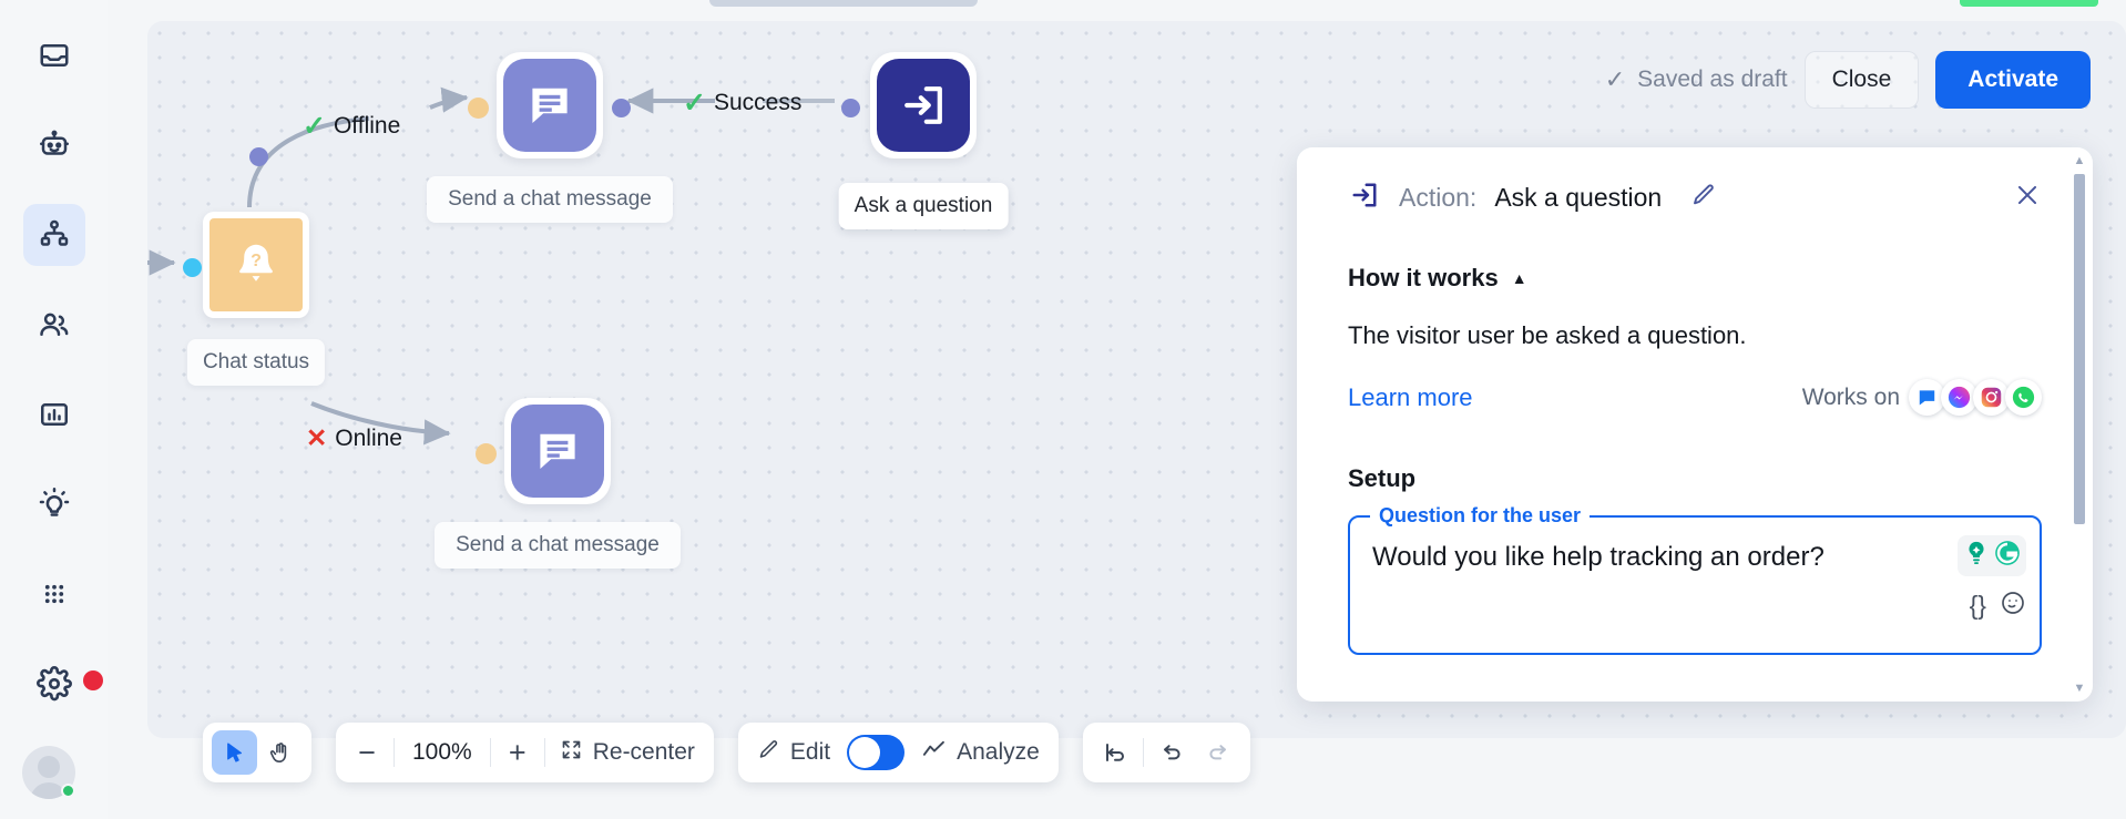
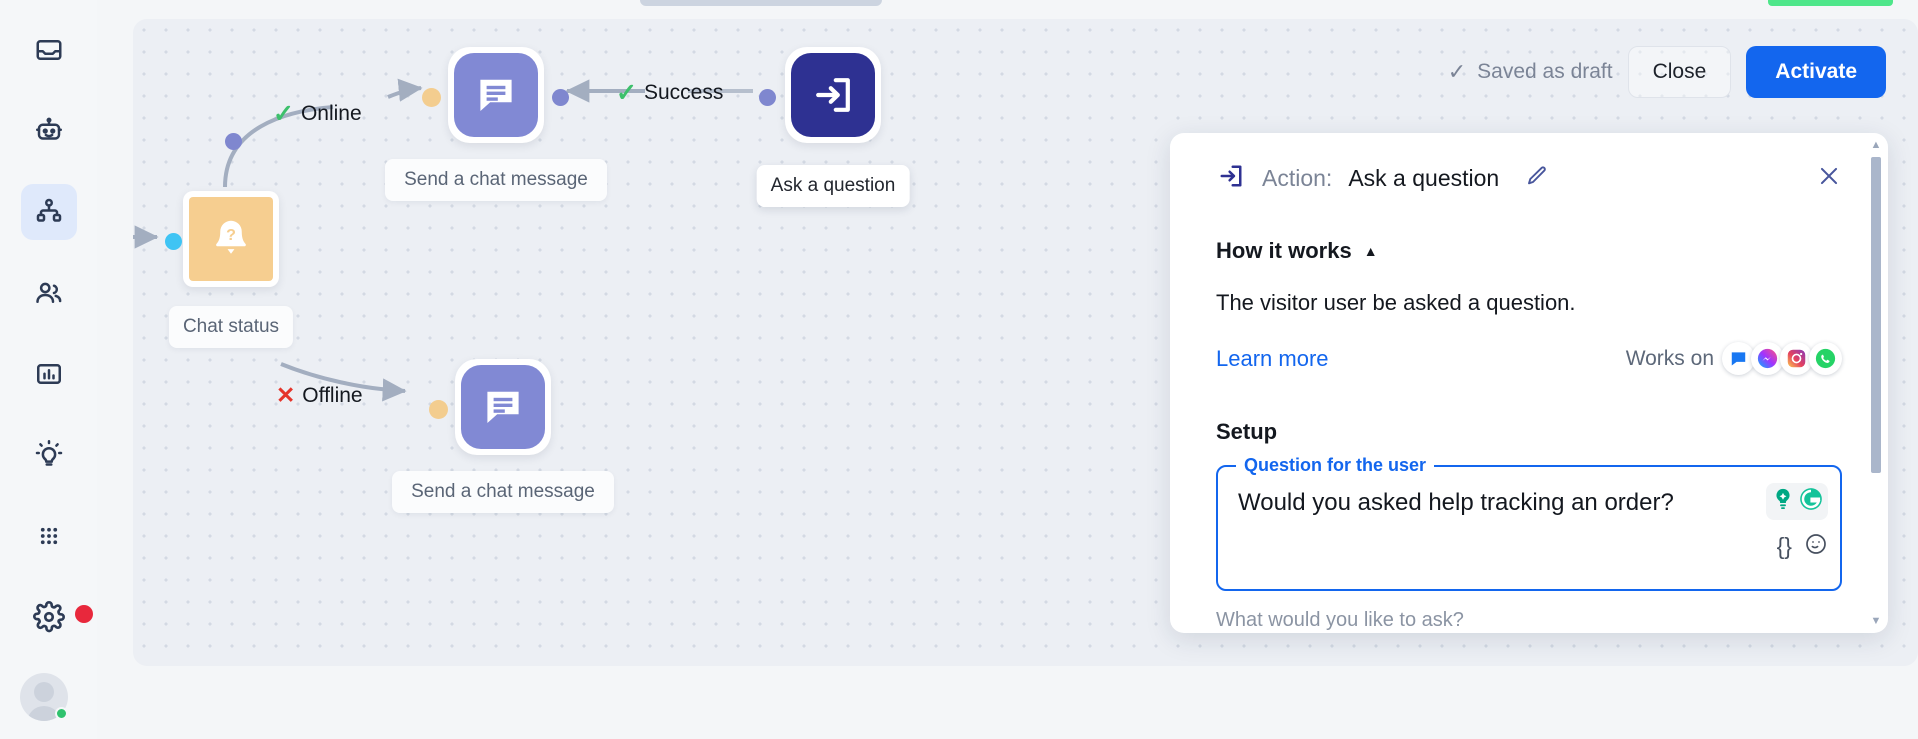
  ?
  Chat status
  ✓
- Offline
+ Online
  Send a chat message
  ✓
  Success
  Ask a question
  ✕
- Online
+ Offline
  Send a chat message
  ✓
  Saved as draft
  Close
  Activate
  Action:
  Ask a question
  How it works
  ▲
  The visitor user be asked a question.
  Learn more
  Works on
  Setup
  Question for the user
- Would you like help tracking an order?
+ Would you asked help tracking an order?
  {}
+ What would you like to ask?
  ▲
  ▼
- −
- 100%
- +
- Re-center
- Edit
- Analyze
